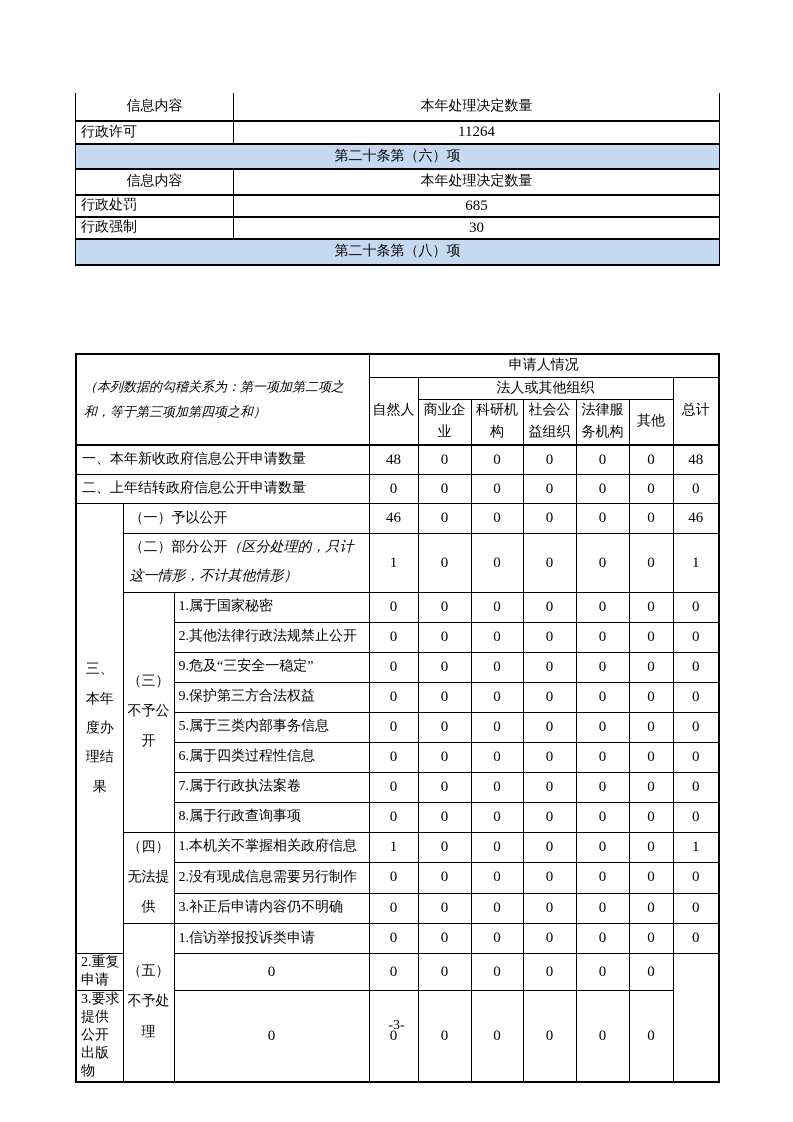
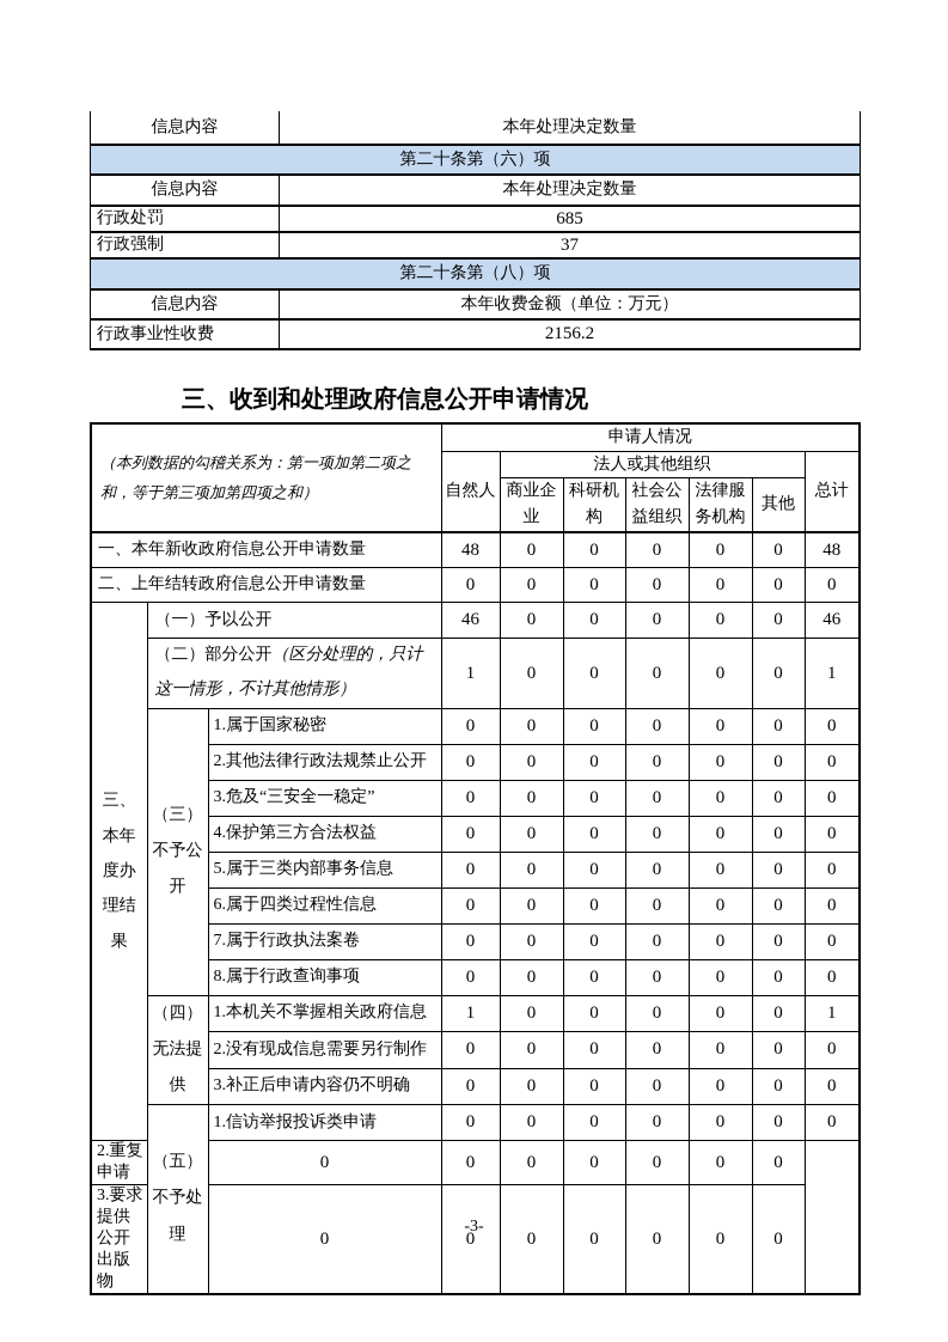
  信息内容	本年处理决定数量
- 行政许可	11264
  第二十条第（六）项
  信息内容	本年处理决定数量
  行政处罚	685
- 行政强制	30
+ 行政强制	37
  第二十条第（八）项
+ 信息内容	本年收费金额（单位：万元）
+ 行政事业性收费	2156.2
+ 三、收到和处理政府信息公开申请情况
  （本列数据的勾稽关系为：第一项加第二项之和，等于第三项加第四项之和）	申请人情况
  自然人	法人或其他组织	总计
  商业企业	科研机构	社会公益组织	法律服务机构	其他
  一、本年新收政府信息公开申请数量	48	0	0	0	0	0	48
  二、上年结转政府信息公开申请数量	0	0	0	0	0	0	0
  三、本年度办理结果	（一）予以公开	46	0	0	0	0	0	46
  （二）部分公开（区分处理的，只计这一情形，不计其他情形）	1	0	0	0	0	0	1
  （三）不予公开	1.属于国家秘密	0	0	0	0	0	0	0
  2.其他法律行政法规禁止公开	0	0	0	0	0	0	0
- 9.危及“三安全一稳定”	0	0	0	0	0	0	0
+ 3.危及“三安全一稳定”	0	0	0	0	0	0	0
- 9.保护第三方合法权益	0	0	0	0	0	0	0
+ 4.保护第三方合法权益	0	0	0	0	0	0	0
  5.属于三类内部事务信息	0	0	0	0	0	0	0
  6.属于四类过程性信息	0	0	0	0	0	0	0
  7.属于行政执法案卷	0	0	0	0	0	0	0
  8.属于行政查询事项	0	0	0	0	0	0	0
  （四）无法提供	1.本机关不掌握相关政府信息	1	0	0	0	0	0	1
  2.没有现成信息需要另行制作	0	0	0	0	0	0	0
  3.补正后申请内容仍不明确	0	0	0	0	0	0	0
  （五）不予处理	1.信访举报投诉类申请	0	0	0	0	0	0	0
  2.重复申请	0	0	0	0	0	0	0
  3.要求提供公开出版物	0	0	0	0	0	0	0
  -3-
